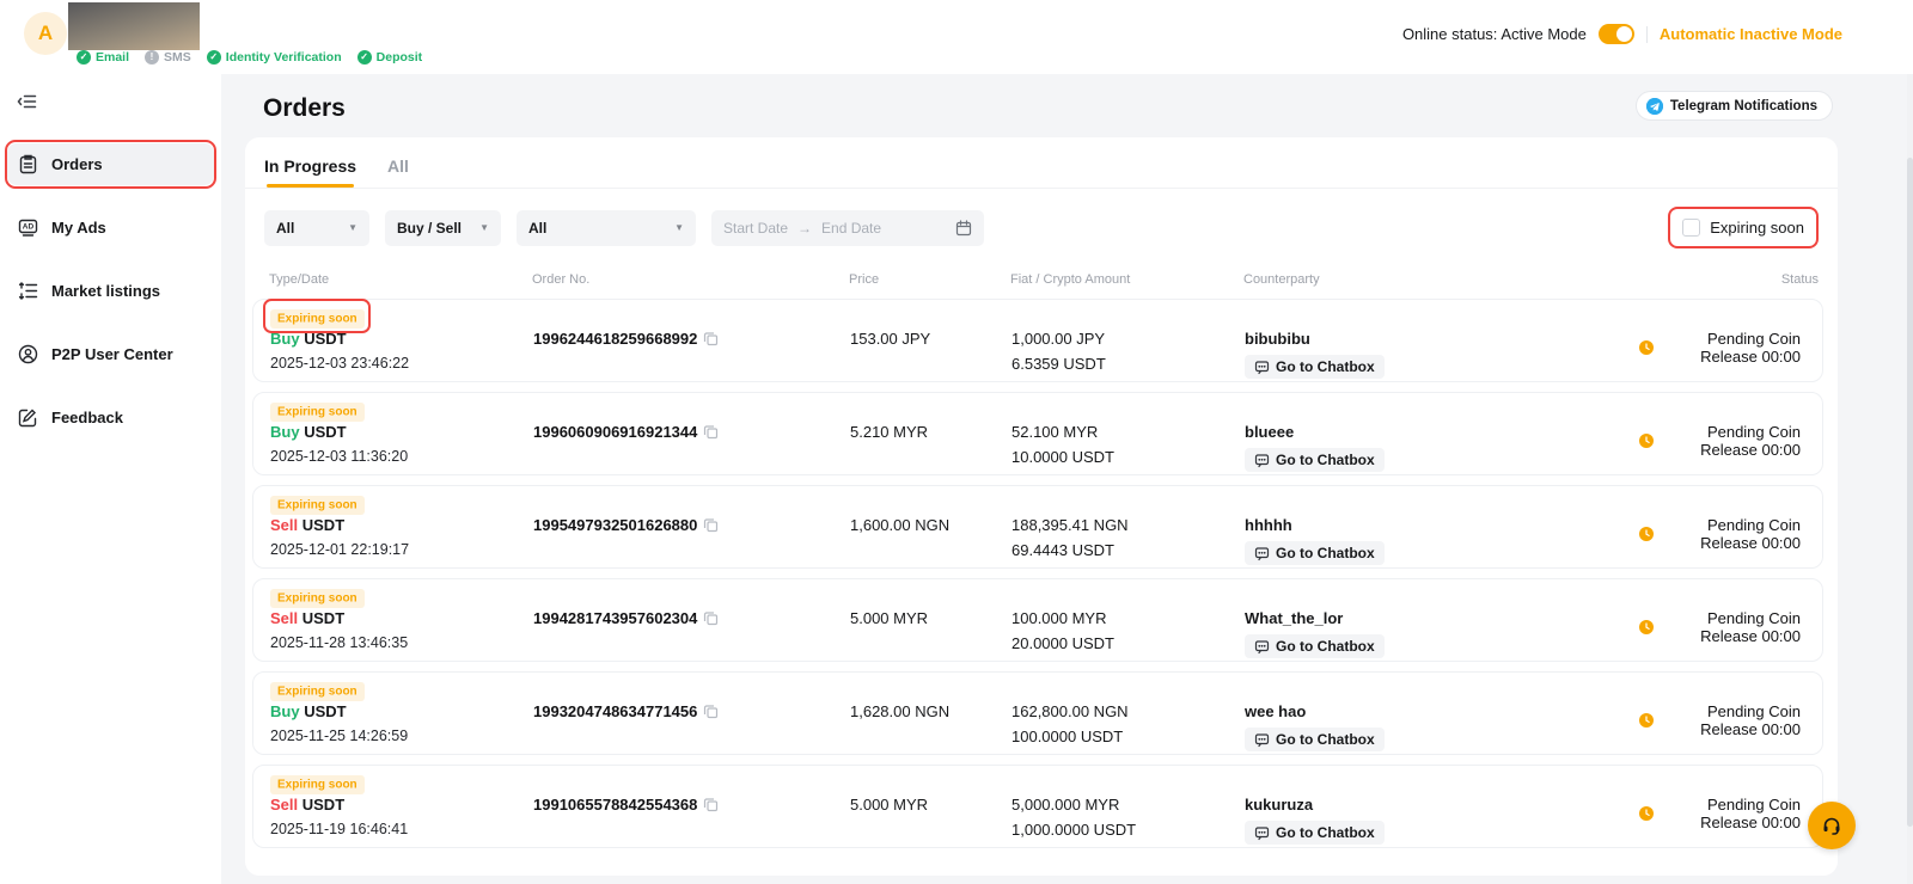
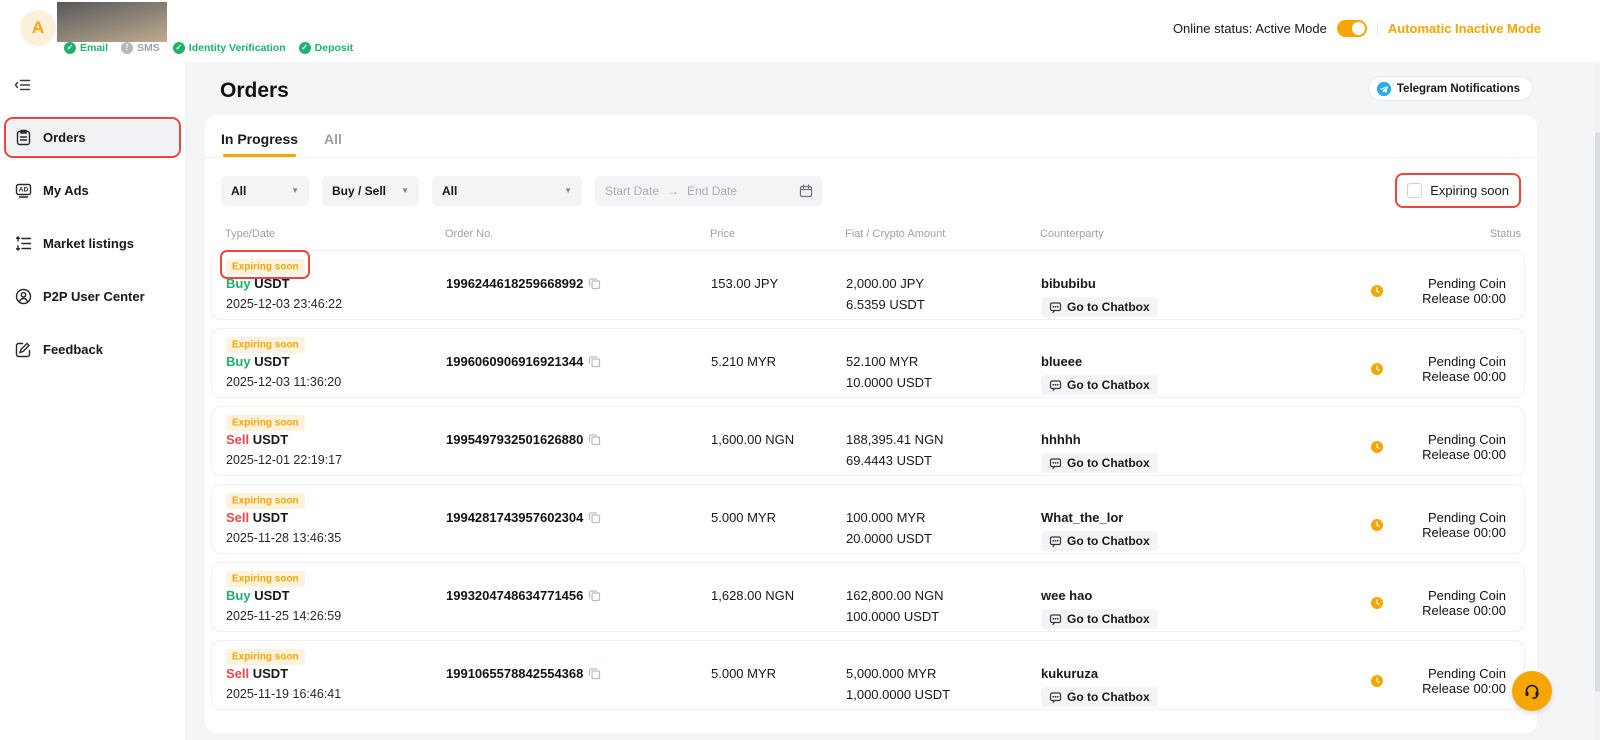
  A
  ✓
  Email
  !
  SMS
  ✓
  Identity Verification
  ✓
  Deposit
  Online status: Active Mode
  Automatic Inactive Mode
  Orders
  My Ads
  Market listings
  P2P User Center
  Feedback
  Orders
  Telegram Notifications
  In Progress
  All
  All
  ▼
  Buy / Sell
  ▼
  All
  ▼
  Start Date
  →
  End Date
  Expiring soon
  Type/Date
  Order No.
  Price
  Fiat / Crypto Amount
  Counterparty
  Status
  Expiring soon
  Buy USDT
  2025-12-03 23:46:22
  1996244618259668992
  153.00 JPY
- 1,000.00 JPY
+ 2,000.00 JPY
  6.5359 USDT
  bibubibu
  Go to Chatbox
  Pending Coin Release 00:00
  Expiring soon
  Buy USDT
  2025-12-03 11:36:20
  1996060906916921344
  5.210 MYR
  52.100 MYR
  10.0000 USDT
  blueee
  Go to Chatbox
  Pending Coin Release 00:00
  Expiring soon
  Sell USDT
  2025-12-01 22:19:17
  1995497932501626880
  1,600.00 NGN
  188,395.41 NGN
  69.4443 USDT
  hhhhh
  Go to Chatbox
  Pending Coin Release 00:00
  Expiring soon
  Sell USDT
  2025-11-28 13:46:35
  1994281743957602304
  5.000 MYR
  100.000 MYR
  20.0000 USDT
  What_the_lor
  Go to Chatbox
  Pending Coin Release 00:00
  Expiring soon
  Buy USDT
  2025-11-25 14:26:59
  1993204748634771456
  1,628.00 NGN
  162,800.00 NGN
  100.0000 USDT
  wee hao
  Go to Chatbox
  Pending Coin Release 00:00
  Expiring soon
  Sell USDT
  2025-11-19 16:46:41
  1991065578842554368
  5.000 MYR
  5,000.000 MYR
  1,000.0000 USDT
  kukuruza
  Go to Chatbox
  Pending Coin Release 00:00
